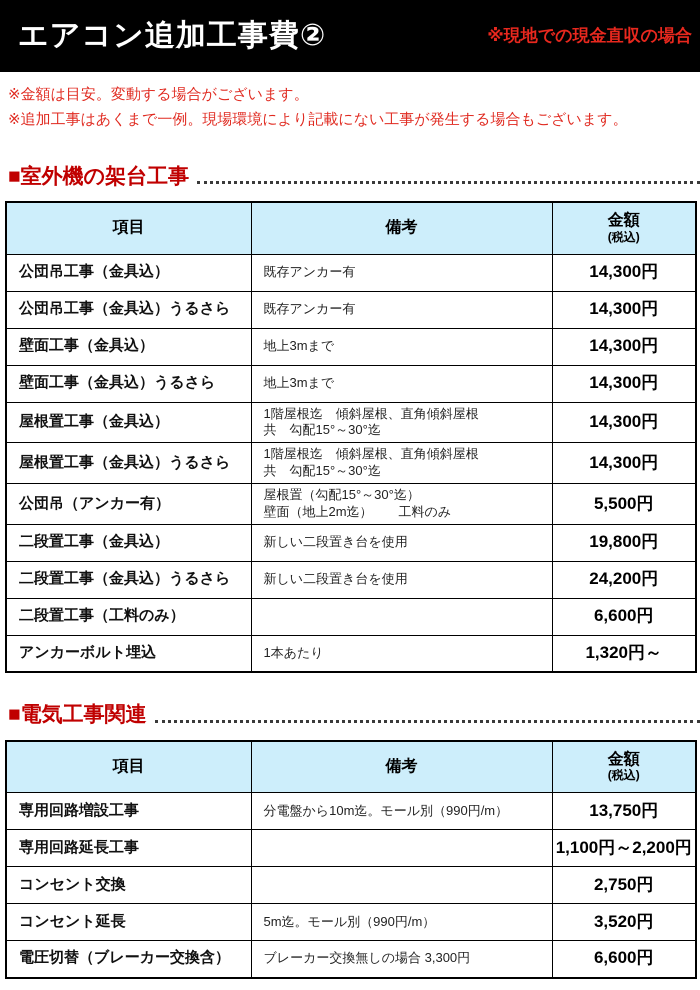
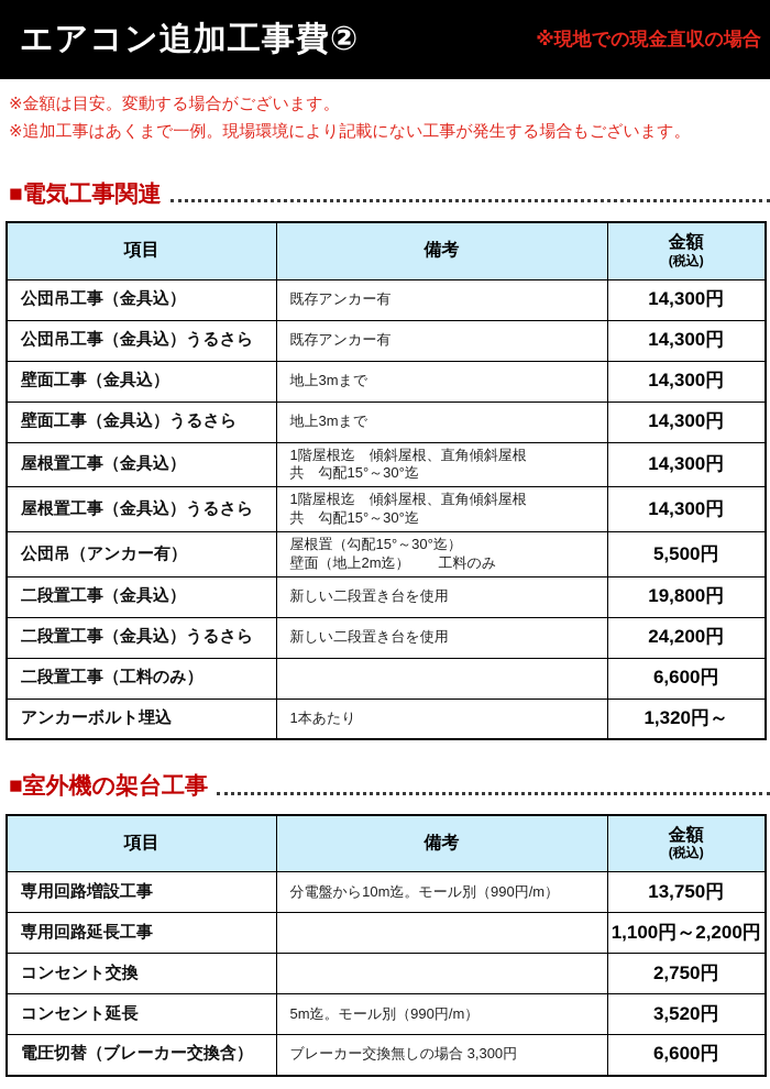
  エアコン追加工事費②
  ※現地での現金直収の場合
  ※金額は目安。変動する場合がございます。
  ※追加工事はあくまで一例。現場環境により記載にない工事が発生する場合もございます。
- ■室外機の架台工事
+ ■電気工事関連
  項目	備考	金額 (税込)
  公団吊工事（金具込）	既存アンカー有	14,300円
  公団吊工事（金具込）うるさら	既存アンカー有	14,300円
  壁面工事（金具込）	地上3mまで	14,300円
  壁面工事（金具込）うるさら	地上3mまで	14,300円
  屋根置工事（金具込）	1階屋根迄 傾斜屋根、直角傾斜屋根 共 勾配15°～30°迄	14,300円
  屋根置工事（金具込）うるさら	1階屋根迄 傾斜屋根、直角傾斜屋根 共 勾配15°～30°迄	14,300円
  公団吊（アンカー有）	屋根置（勾配15°～30°迄） 壁面（地上2m迄） 工料のみ	5,500円
  二段置工事（金具込）	新しい二段置き台を使用	19,800円
  二段置工事（金具込）うるさら	新しい二段置き台を使用	24,200円
  二段置工事（工料のみ）		6,600円
  アンカーボルト埋込	1本あたり	1,320円～
- ■電気工事関連
+ ■室外機の架台工事
  項目	備考	金額 (税込)
  専用回路増設工事	分電盤から10m迄。モール別（990円/m）	13,750円
  専用回路延長工事		1,100円～2,200円
  コンセント交換		2,750円
  コンセント延長	5m迄。モール別（990円/m）	3,520円
  電圧切替（ブレーカー交換含）	ブレーカー交換無しの場合 3,300円	6,600円
